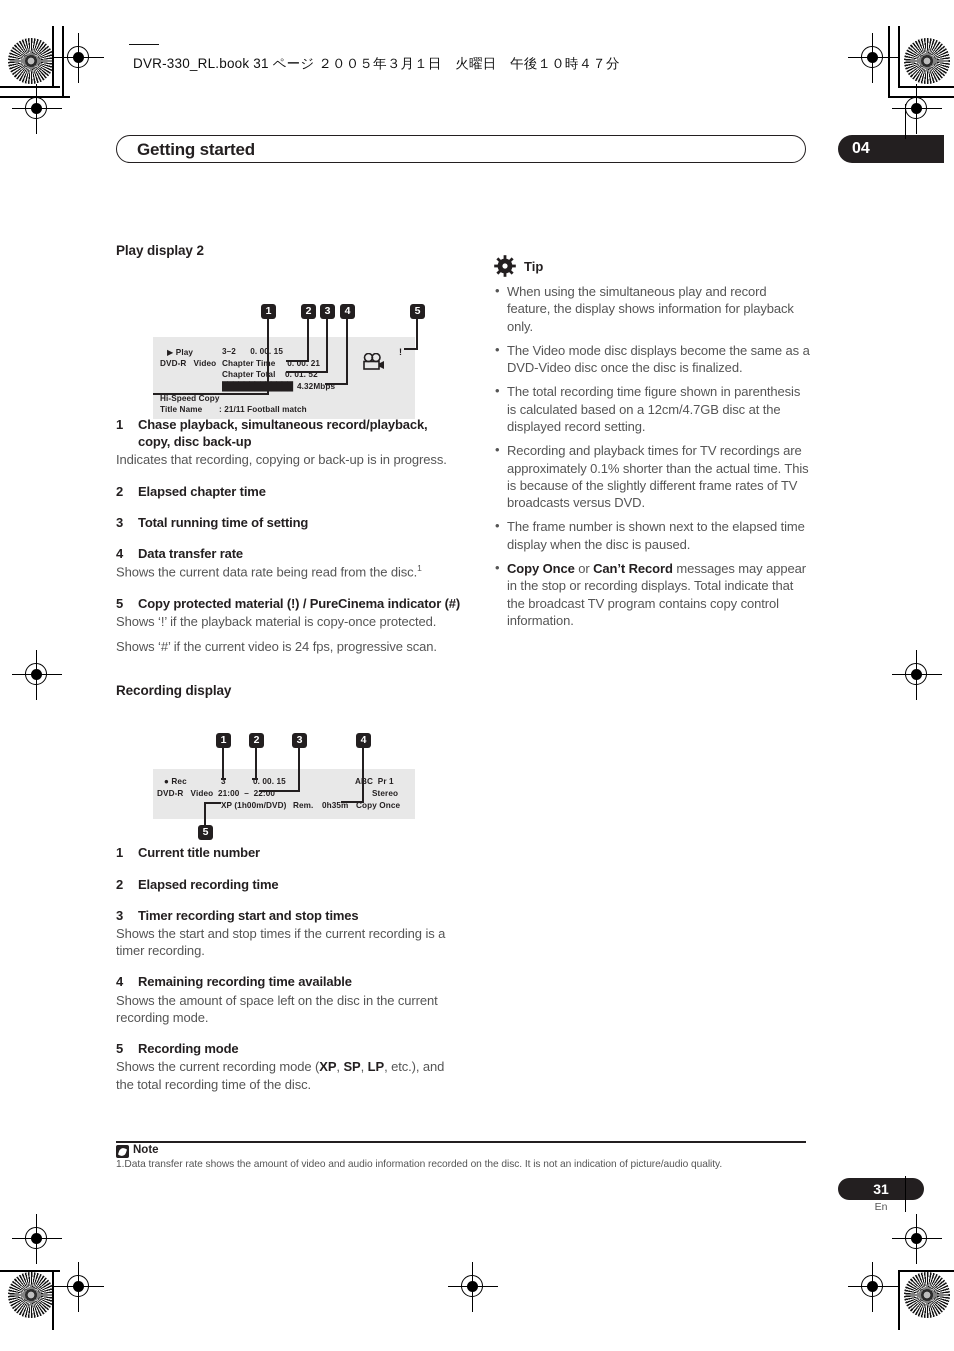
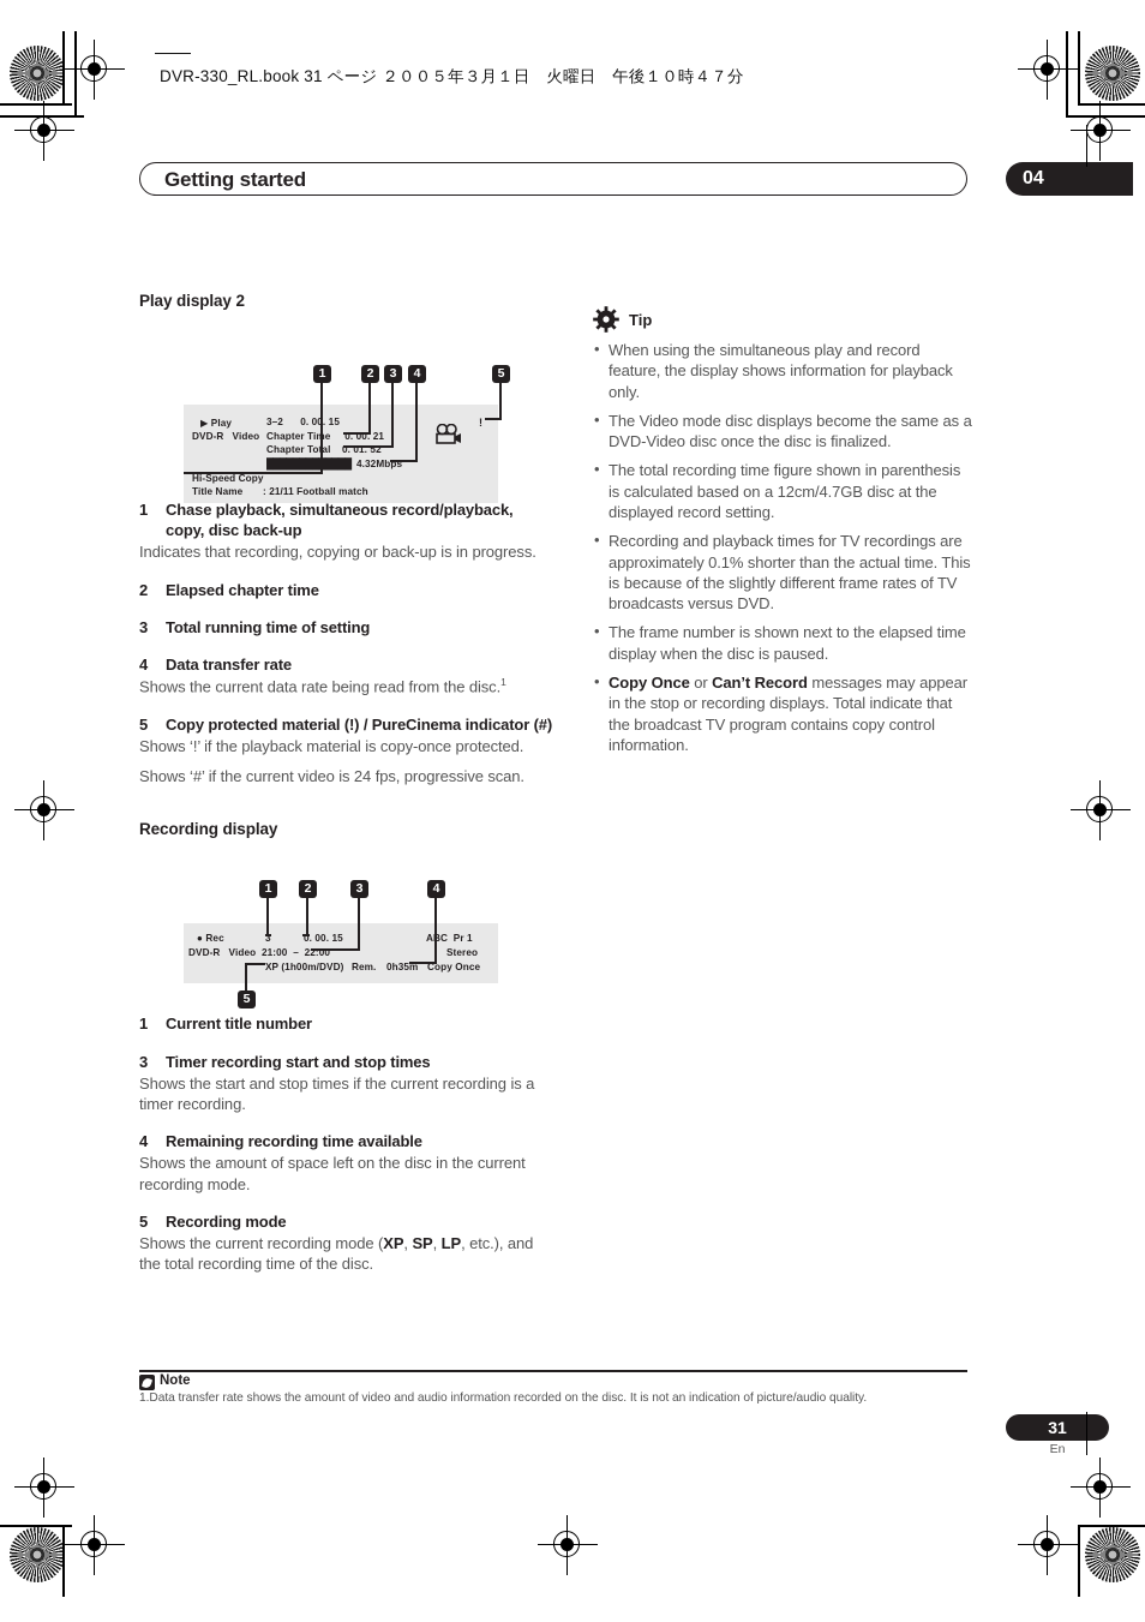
  DVR-330_RL.book 31 ページ ２００５年３月１日 火曜日 午後１０時４７分
  Getting started
  04
  Play display 2
  ▶ Play
  3–2 0. 0. 15
  DVD-R Video
  Chapter Tie 0. 00. 21
  Chapter Toal 0. 01. 52
  ████████████
  4.32Mbps
  Hi-Speed Copy
  Title Name
  : 21/11 Football match
  !
  1
  2
  3
  4
  5
  1 Chase playback, simultaneous record/playback, copy, disc back-up
  Indicates that recording, copying or back-up is in progress.
  2 Elapsed chapter time
  3 Total running time of setting
  4 Data transfer rate
  Shows the current data rate being read from the disc.1
  5 Copy protected material (!) / PureCinema indicator (#)
  Shows ‘!’ if the playback material is copy-once protected.
  Shows ‘#’ if the current video is 24 fps, progressive scan.
  Recording display
  ● Rec
  3
  0. 00. 15
  ABC Pr 1
  DVD-R Video
  21:00 – 22:00
  Stereo
  XP (1h00m/DVD)
  Rem.
  0h35m
  Copy Once
  1
  2
  3
  4
  5
  1 Current title number
- 2 Elapsed recording time
  3 Timer recording start and stop times
  Shows the start and stop times if the current recording is a timer recording.
  4 Remaining recording time available
  Shows the amount of space left on the disc in the current recording mode.
  5 Recording mode
  Shows the current recording mode (XP, SP, LP, etc.), and the total recording time of the disc.
  Tip
  When using the simultaneous play and record feature, the display shows information for playback only.
  The Video mode disc displays become the same as a DVD-Video disc once the disc is finalized.
  The total recording time figure shown in parenthesis is calculated based on a 12cm/4.7GB disc at the displayed record setting.
  Recording and playback times for TV recordings are approximately 0.1% shorter than the actual time. This is because of the slightly different frame rates of TV broadcasts versus DVD.
  The frame number is shown next to the elapsed time display when the disc is paused.
  Copy Once or Can’t Record messages may appear in the stop or recording displays. Total indicate that the broadcast TV program contains copy control information.
  Note
  1.Data transfer rate shows the amount of video and audio information recorded on the disc. It is not an indication of picture/audio quality.
  31
  En
